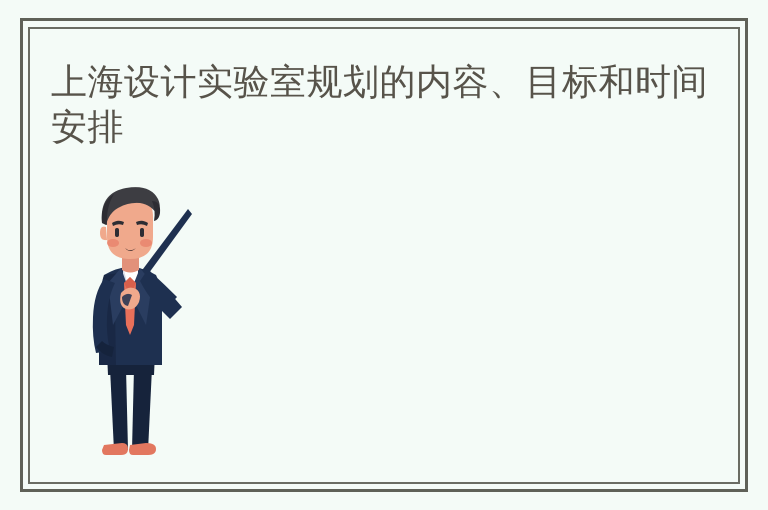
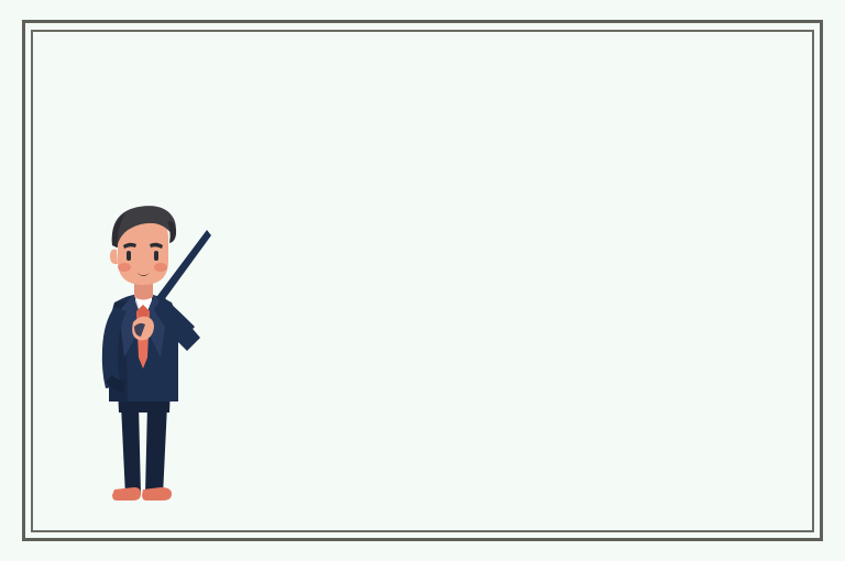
- 上海设计实验室规划的内容、目标和时间安排
